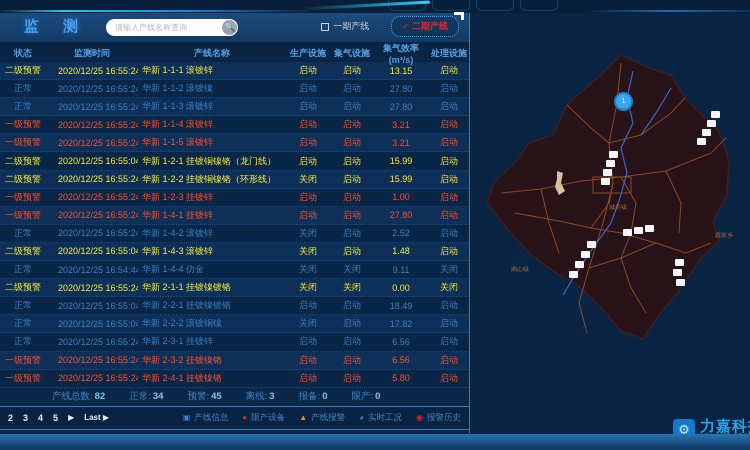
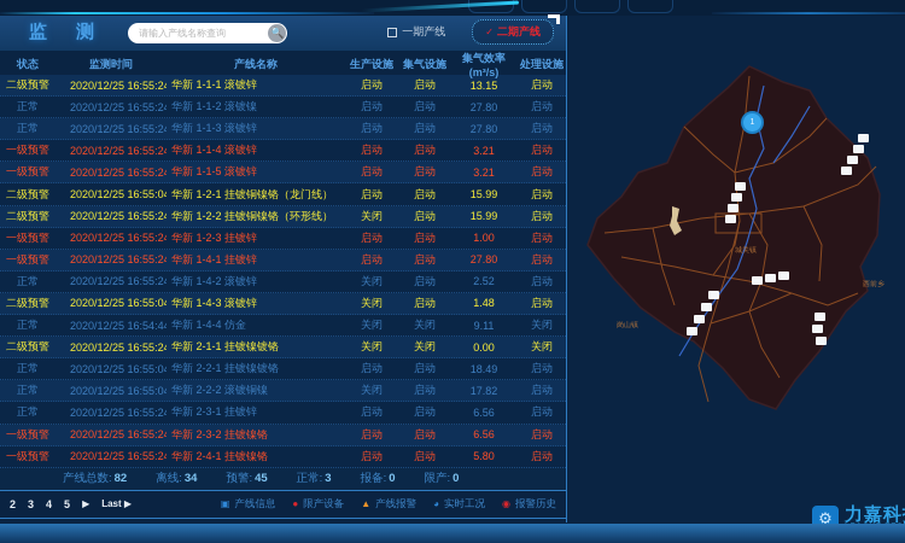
  监 测
  请输入产线名称查询
  🔍
  一期产线
  ✓ 二期产线
  状态
  监测时间
  产线名称
  生产设施
  集气设施
  集气效率(m³/s)
  处理设施
  二级预警
  2020/12/25 16:55:2
  华新 1-1-1 滚镀锌
  启动
  启动
  13.15
  启动
  正常
  2020/12/25 16:55:2
  华新 1-1-2 滚镀镍
  启动
  启动
  27.80
  启动
  正常
  2020/12/25 16:55:2
  华新 1-1-3 滚镀锌
  启动
  启动
  27.80
  启动
  一级预警
  2020/12/25 16:55:2
  华新 1-1-4 滚镀锌
  启动
  启动
  3.21
  启动
  一级预警
  2020/12/25 16:55:2
  华新 1-1-5 滚镀锌
  启动
  启动
  3.21
  启动
  二级预警
  2020/12/25 16:55:0
  华新 1-2-1 挂镀铜镍铬（龙门线）
  启动
  启动
  15.99
  启动
  二级预警
  2020/12/25 16:55:2
  华新 1-2-2 挂镀铜镍铬（环形线）
  关闭
  启动
  15.99
  启动
  一级预警
  2020/12/25 16:55:2
  华新 1-2-3 挂镀锌
  启动
  启动
  1.00
  启动
  一级预警
  2020/12/25 16:55:2
  华新 1-4-1 挂镀锌
  启动
  启动
  27.80
  启动
  正常
  2020/12/25 16:55:2
  华新 1-4-2 滚镀锌
  关闭
  启动
  2.52
  启动
  二级预警
  2020/12/25 16:55:0
  华新 1-4-3 滚镀锌
  关闭
  启动
  1.48
  启动
  正常
  2020/12/25 16:54:4
  华新 1-4-4 仿金
  关闭
  关闭
  9.11
  关闭
  二级预警
  2020/12/25 16:55:2
  华新 2-1-1 挂镀镍镀铬
  关闭
  关闭
  0.00
  关闭
  正常
  2020/12/25 16:55:0
  华新 2-2-1 挂镀镍镀铬
  启动
  启动
  18.49
  启动
  正常
  2020/12/25 16:55:0
  华新 2-2-2 滚镀铜镍
  关闭
  启动
  17.82
  启动
  正常
  2020/12/25 16:55:2
  华新 2-3-1 挂镀锌
  启动
  启动
  6.56
  启动
  一级预警
  2020/12/25 16:55:2
  华新 2-3-2 挂镀镍铬
  启动
  启动
  6.56
  启动
  一级预警
  2020/12/25 16:55:2
  华新 2-4-1 挂镀镍铬
  启动
  启动
  5.80
  启动
  产线总数: 82
- 正常: 34
+ 离线: 34
  预警: 45
- 离线: 3
+ 正常: 3
  报备: 0
  限产: 0
  2
  3
  4
  5
  ▶
  Last ▶
  ▣
  产线信息
  ●
  限产设备
  ▲
  产线报警
  ◕
  实时工况
  ◉
  报警历史
  ⚙
  力嘉科
